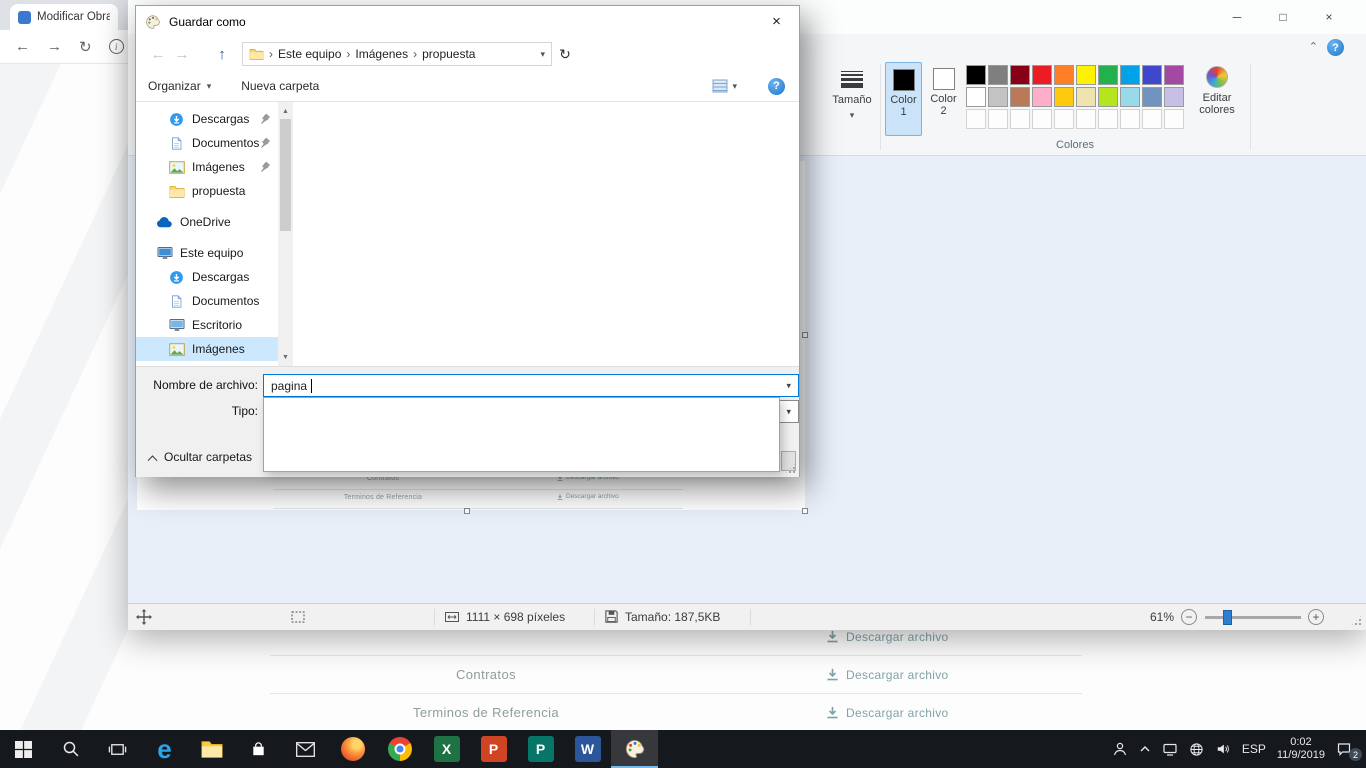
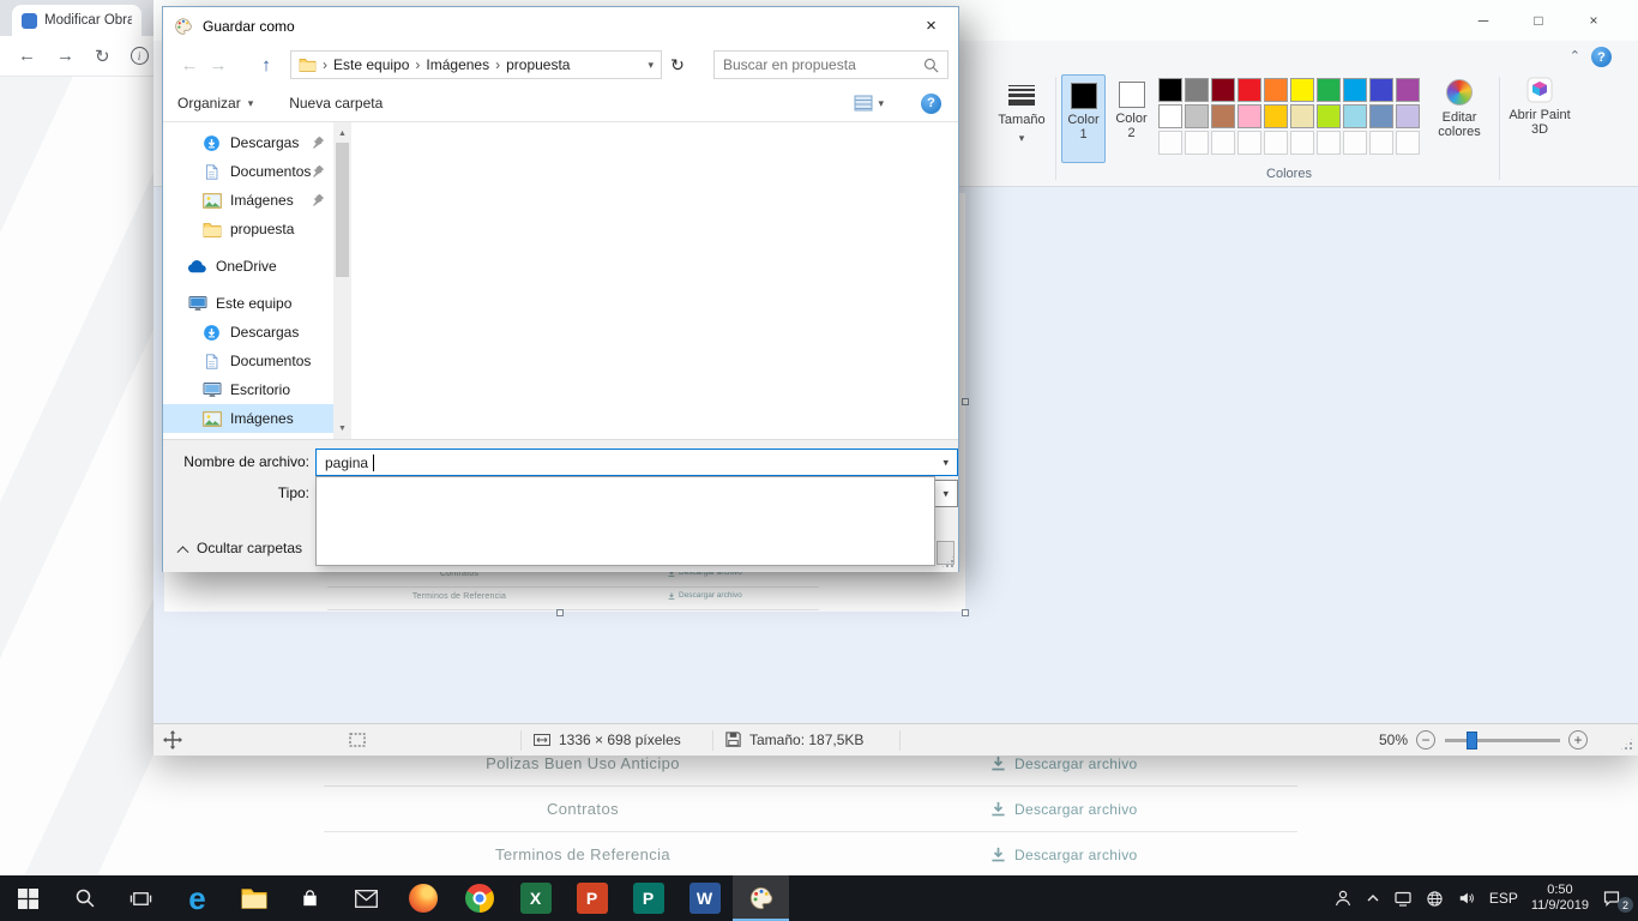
  Modificar Obra
  ←
  →
  ↻
  i
+ Polizas Buen Uso Anticipo
  Descargar archivo
  Contratos
  Descargar archivo
  Terminos de Referencia
  Descargar archivo
  ─
  □
  ×
  ⌃
  ?
  Tamaño
  ▾
  Color 1
  Color 2
  Colores
  Editar colores
+ Abrir Paint 3D
- 1111 × 698 píxeles
+ 1336 × 698 píxeles
  Tamaño: 187,5KB
- 61%
+ 50%
  −
  +
  Guardar como
  ×
  ←
  →
  ↑
  ›
  Este equipo
  ›
  Imágenes
  ›
  propuesta
  ▾
  ↻
+ Buscar en propuesta
  Organizar
  ▾
  Nueva carpeta
  ▾
  ?
  Descargas
  Documentos
  Imágenes
  propuesta
  OneDrive
  Este equipo
  Descargas
  Documentos
  Escritorio
  Imágenes
  Nombre de archivo:
  pagina
  ▾
  Tipo:
  ▾
  Ocultar carpetas
  e
  X
  P
  P
  W
  ESP
- 0:02
+ 0:50
  11/9/2019
  2
